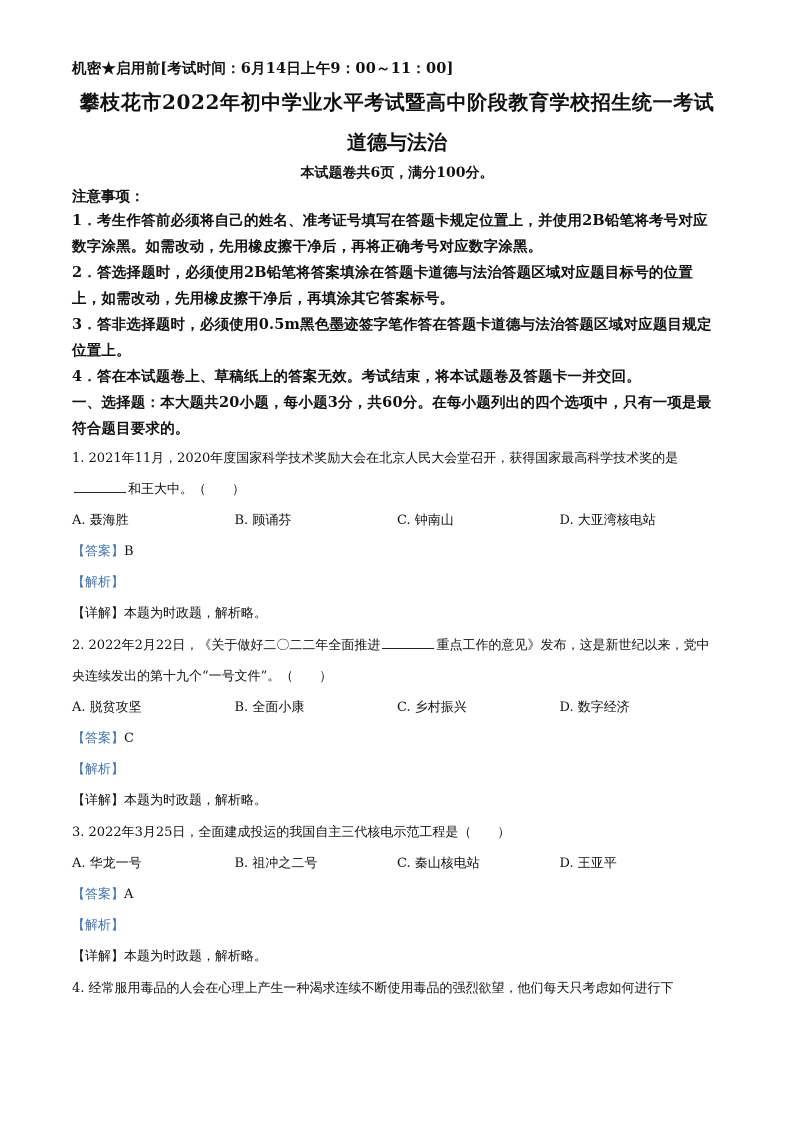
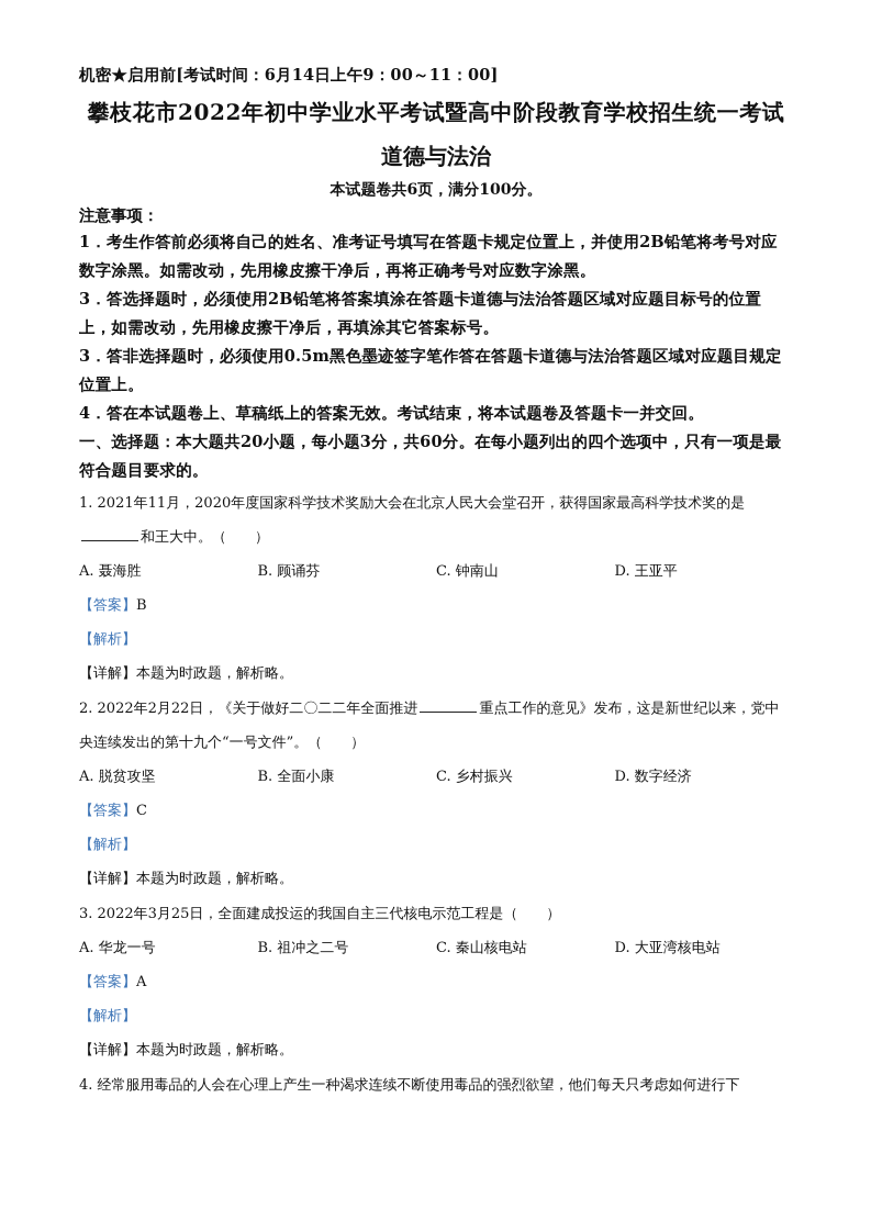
  机密★启用前[考试时间：6月14日上午9：00～11：00]
  攀枝花市2022年初中学业水平考试暨高中阶段教育学校招生统一考试
  道德与法治
  本试题卷共6页，满分100分。
  注意事项：
  1．考生作答前必须将自己的姓名、准考证号填写在答题卡规定位置上，并使用2B铅笔将考号对应数字涂黑。如需改动，先用橡皮擦干净后，再将正确考号对应数字涂黑。
- 2．答选择题时，必须使用2B铅笔将答案填涂在答题卡道德与法治答题区域对应题目标号的位置上，如需改动，先用橡皮擦干净后，再填涂其它答案标号。
+ 3．答选择题时，必须使用2B铅笔将答案填涂在答题卡道德与法治答题区域对应题目标号的位置上，如需改动，先用橡皮擦干净后，再填涂其它答案标号。
  3．答非选择题时，必须使用0.5m黑色墨迹签字笔作答在答题卡道德与法治答题区域对应题目规定位置上。
  4．答在本试题卷上、草稿纸上的答案无效。考试结束，将本试题卷及答题卡一并交回。
  一、选择题：本大题共20小题，每小题3分，共60分。在每小题列出的四个选项中，只有一项是最符合题目要求的。
  1. 2021年11月，2020年度国家科学技术奖励大会在北京人民大会堂召开，获得国家最高科学技术奖的是
  和王大中。（ ）
  A. 聂海胜
  B. 顾诵芬
  C. 钟南山
- D. 大亚湾核电站
+ D. 王亚平
  【答案】B
  【解析】
  【详解】本题为时政题，解析略。
  2. 2022年2月22日，《关于做好二〇二二年全面推进 重点工作的意见》发布，这是新世纪以来，党中央连续发出的第十九个“一号文件”。（ ）
  A. 脱贫攻坚
  B. 全面小康
  C. 乡村振兴
  D. 数字经济
  【答案】C
  【解析】
  【详解】本题为时政题，解析略。
  3. 2022年3月25日，全面建成投运的我国自主三代核电示范工程是（ ）
  A. 华龙一号
  B. 祖冲之二号
  C. 秦山核电站
- D. 王亚平
+ D. 大亚湾核电站
  【答案】A
  【解析】
  【详解】本题为时政题，解析略。
  4. 经常服用毒品的人会在心理上产生一种渴求连续不断使用毒品的强烈欲望，他们每天只考虑如何进行下
